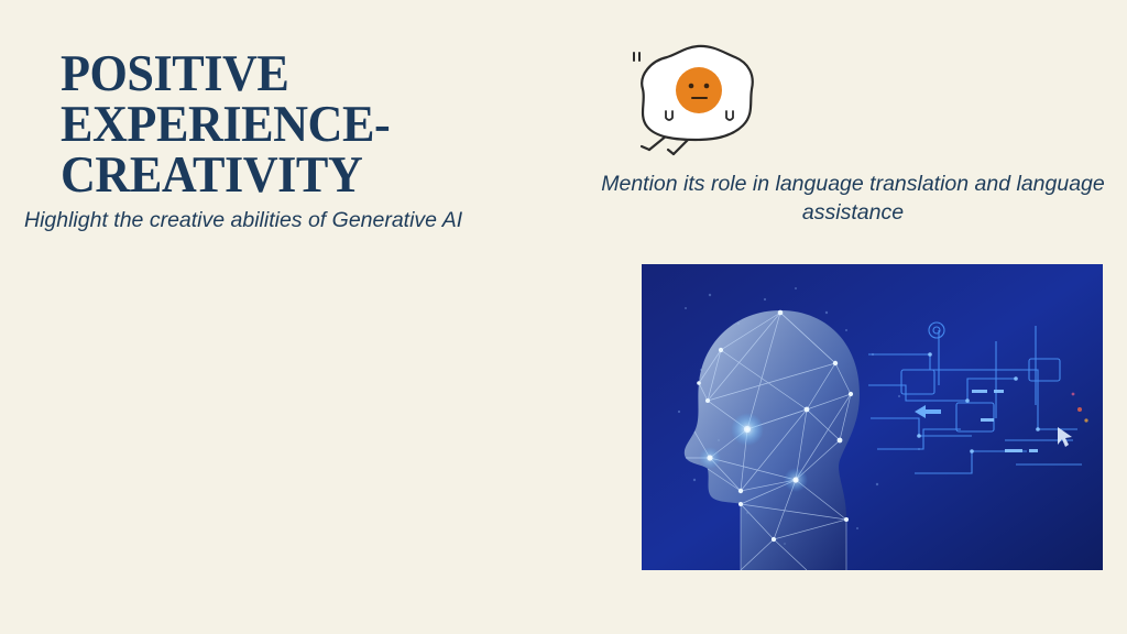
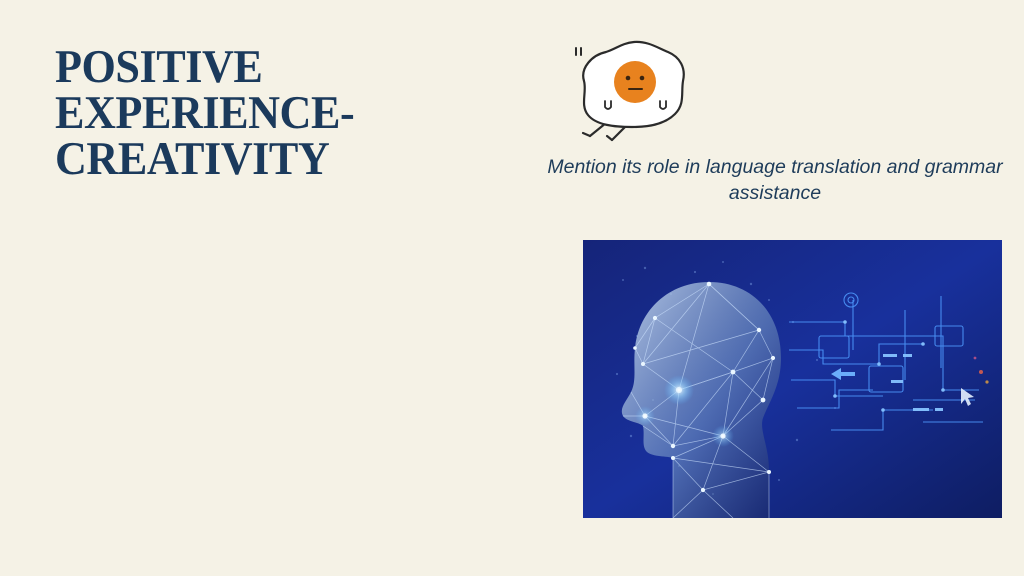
  POSITIVE EXPERIENCE-
  CREATIVITY
- Highlight the creative abilities of Generative AI
- Mention its role in language translation and language assistance
+ Mention its role in language translation and grammar assistance
